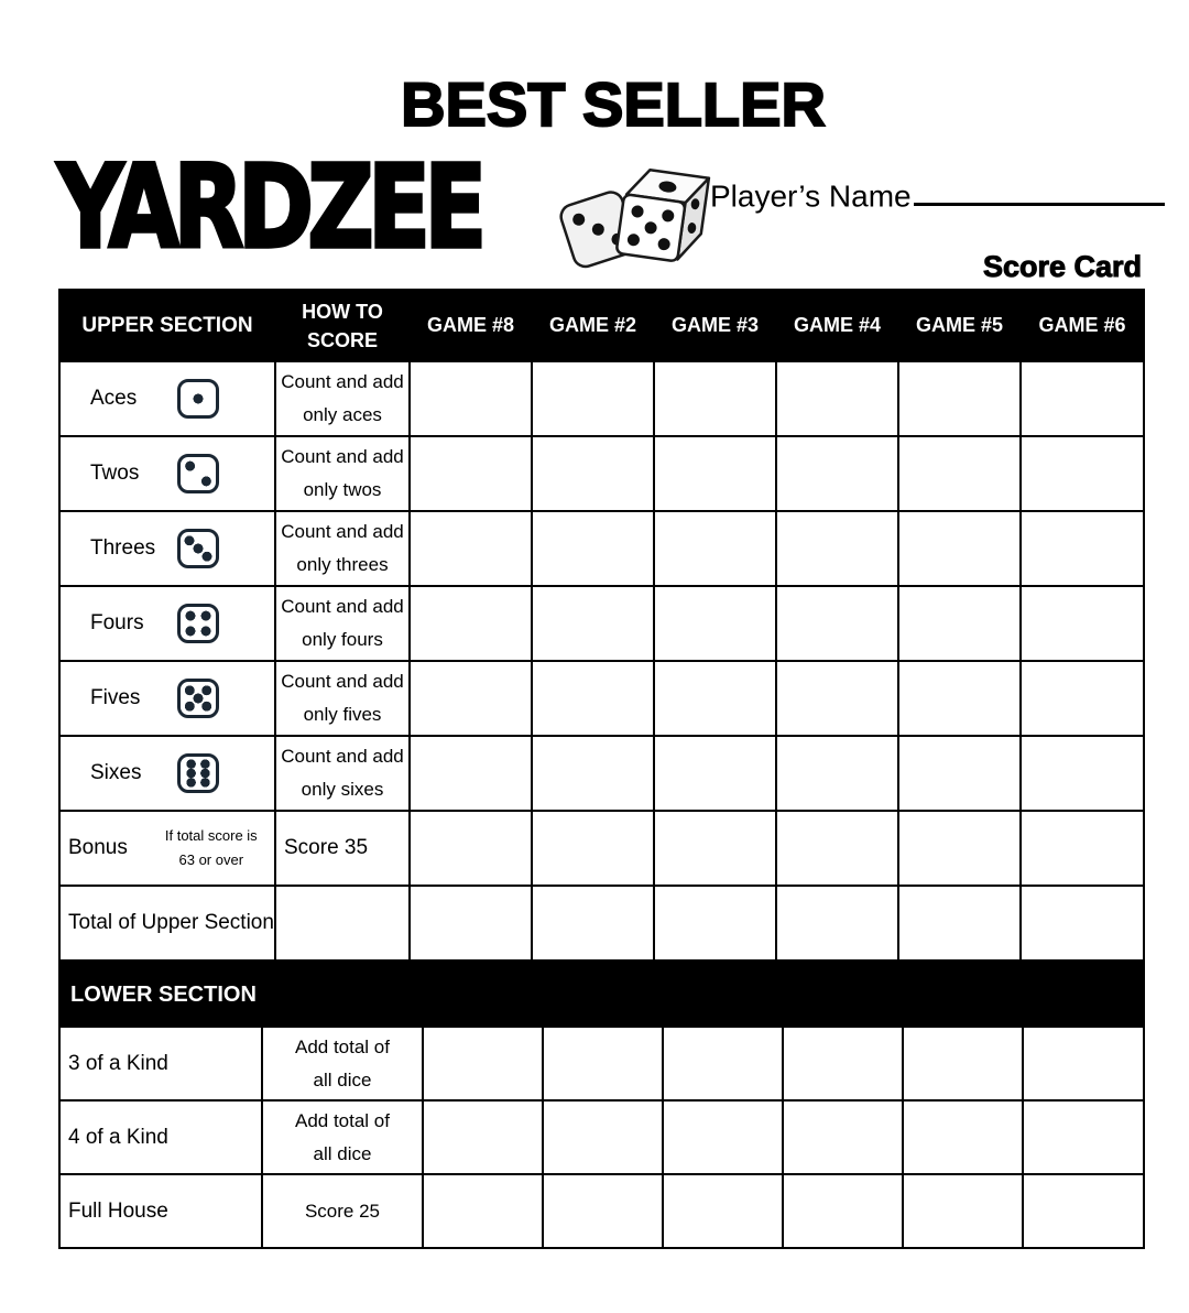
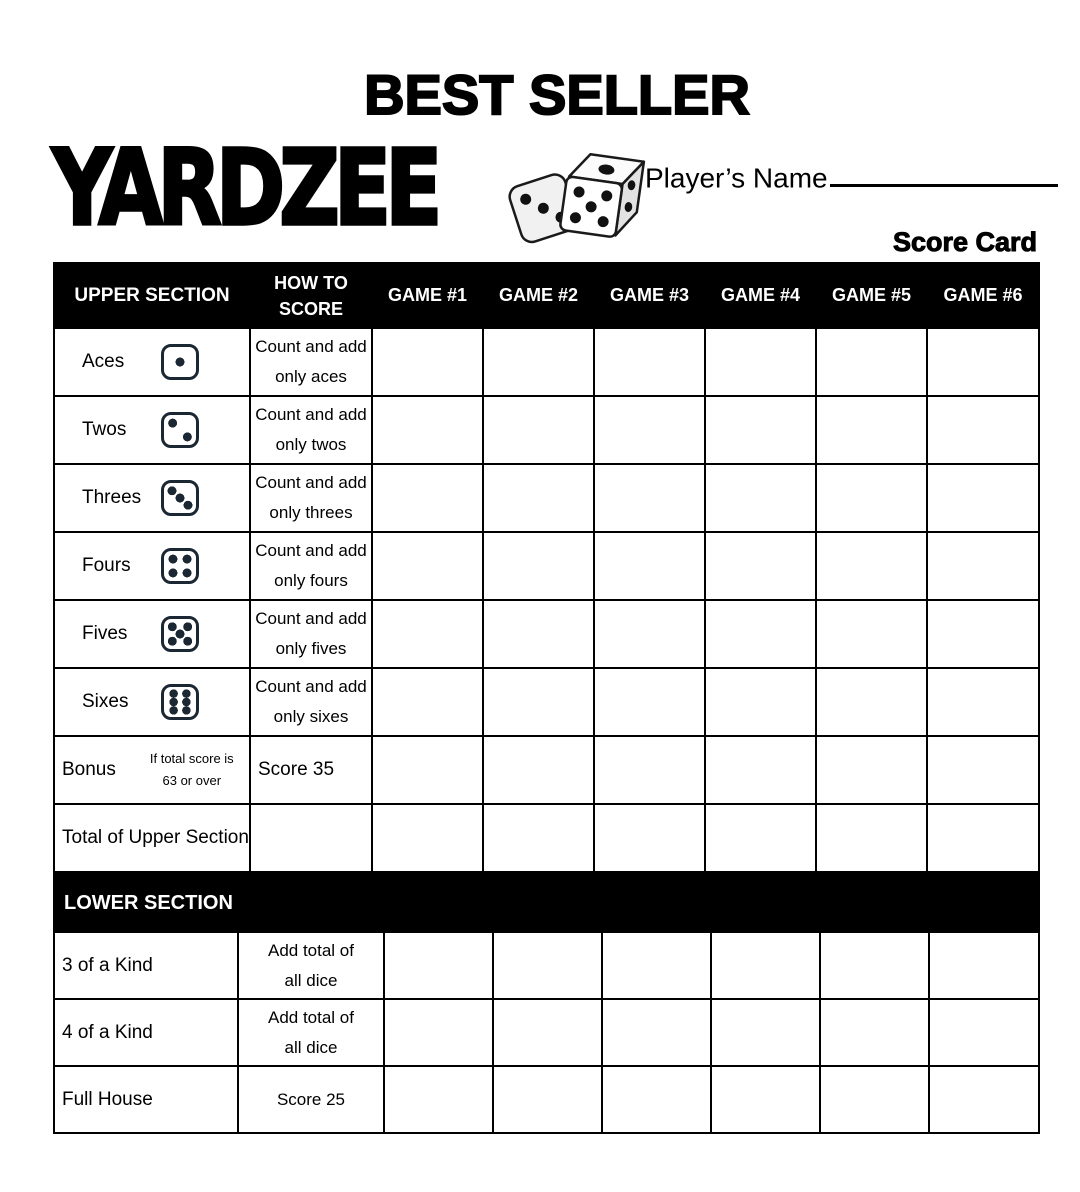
  BEST SELLER
  YARDZEE
  Player’s Name
  Score Card
- UPPER SECTION	HOW TO SCORE	GAME #8	GAME #2	GAME #3	GAME #4	GAME #5	GAME #6
+ UPPER SECTION	HOW TO SCORE	GAME #1	GAME #2	GAME #3	GAME #4	GAME #5	GAME #6
  Aces	Count and addonly aces
  Twos	Count and addonly twos
  Threes	Count and addonly threes
  Fours	Count and addonly fours
  Fives	Count and addonly fives
  Sixes	Count and addonly sixes
  Bonus If total score is 63 or over	Score 35
  Total of Upper Section
  LOWER SECTION
  3 of a Kind	Add total ofall dice
  4 of a Kind	Add total ofall dice
  Full House	Score 25
